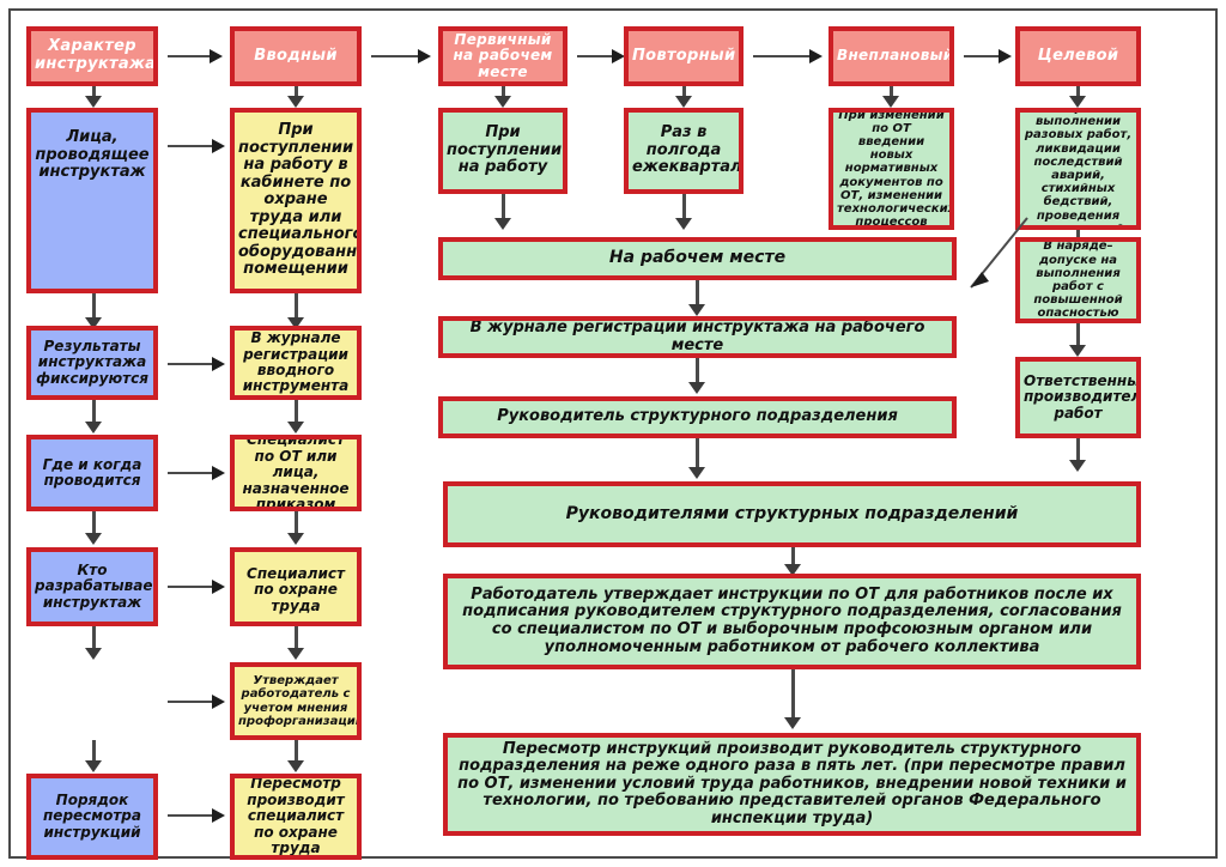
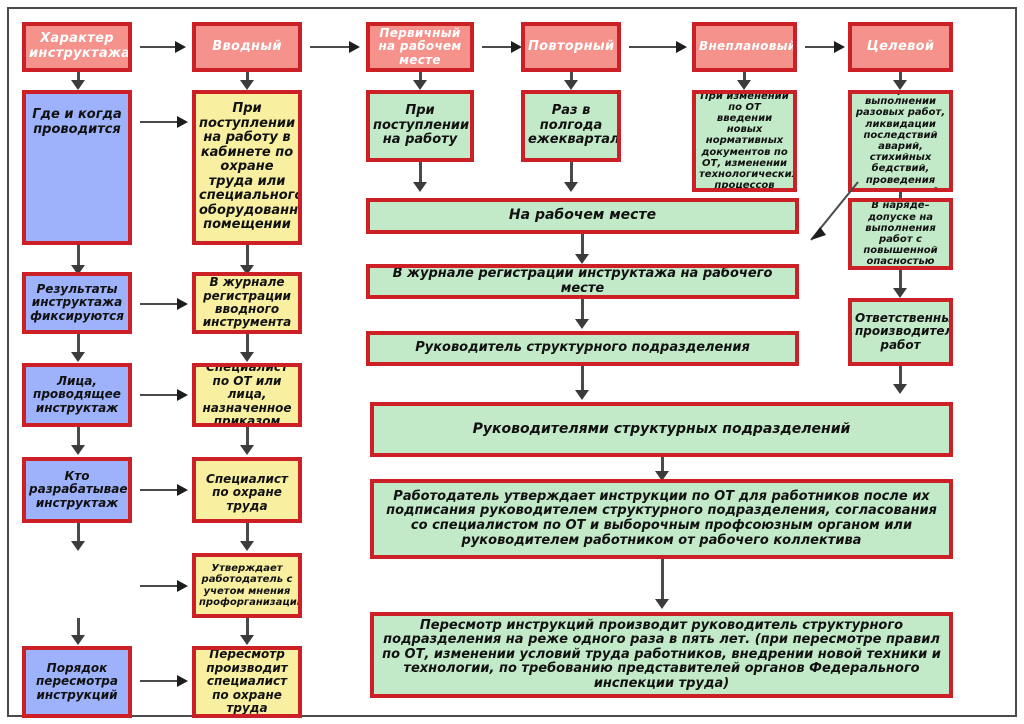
  Характер инструктажа
  Вводный
  Первичный на рабочем месте
  Повторный
  Внеплановый
  Целевой
- Лица, проводящее инструктаж
+ Где и когда проводится
  Результаты инструктажа фиксируются
- Где и когда проводится
+ Лица, проводящее инструктаж
  Кто разрабатывае инструктаж
  Порядок пересмотра инструкций
  При поступлении на работу в кабинете по охране труда или специальног оборудованн помещении
  В журнале регистрации вводного инструмента
  Специалист по ОТ или лица, назначенное приказом
  Специалист по охране труда
  Утверждает работодатель с учетом мнения профорганизаци
  Пересмотр производит специалист по охране труда
  При поступлении на работу
  Раз в полгода ежеквартал
  При изменении по ОТ введении новых нормативных документов по ОТ, изменении технологически процессов
  выполнении разовых работ, ликвидации последствий аварий, стихийных бедствий, проведения
  В наряде–допуске на выполнения работ с повышенной опасностью
  Ответственны производител работ
  На рабочем месте
  В журнале регистрации инструктажа на рабочего месте
  Руководитель структурного подразделения
  Руководителями структурных подразделений
- Работодатель утверждает инструкции по ОТ для работников после их подписания руководителем структурного подразделения, согласования со специалистом по ОТ и выборочным профсоюзным органом или уполномоченным работником от рабочего коллектива
+ Работодатель утверждает инструкции по ОТ для работников после их подписания руководителем структурного подразделения, согласования со специалистом по ОТ и выборочным профсоюзным органом или руководителем работником от рабочего коллектива
  Пересмотр инструкций производит руководитель структурного подразделения на реже одного раза в пять лет. (при пересмотре правил по ОТ, изменении условий труда работников, внедрении новой техники и технологии, по требованию представителей органов Федерального инспекции труда)
